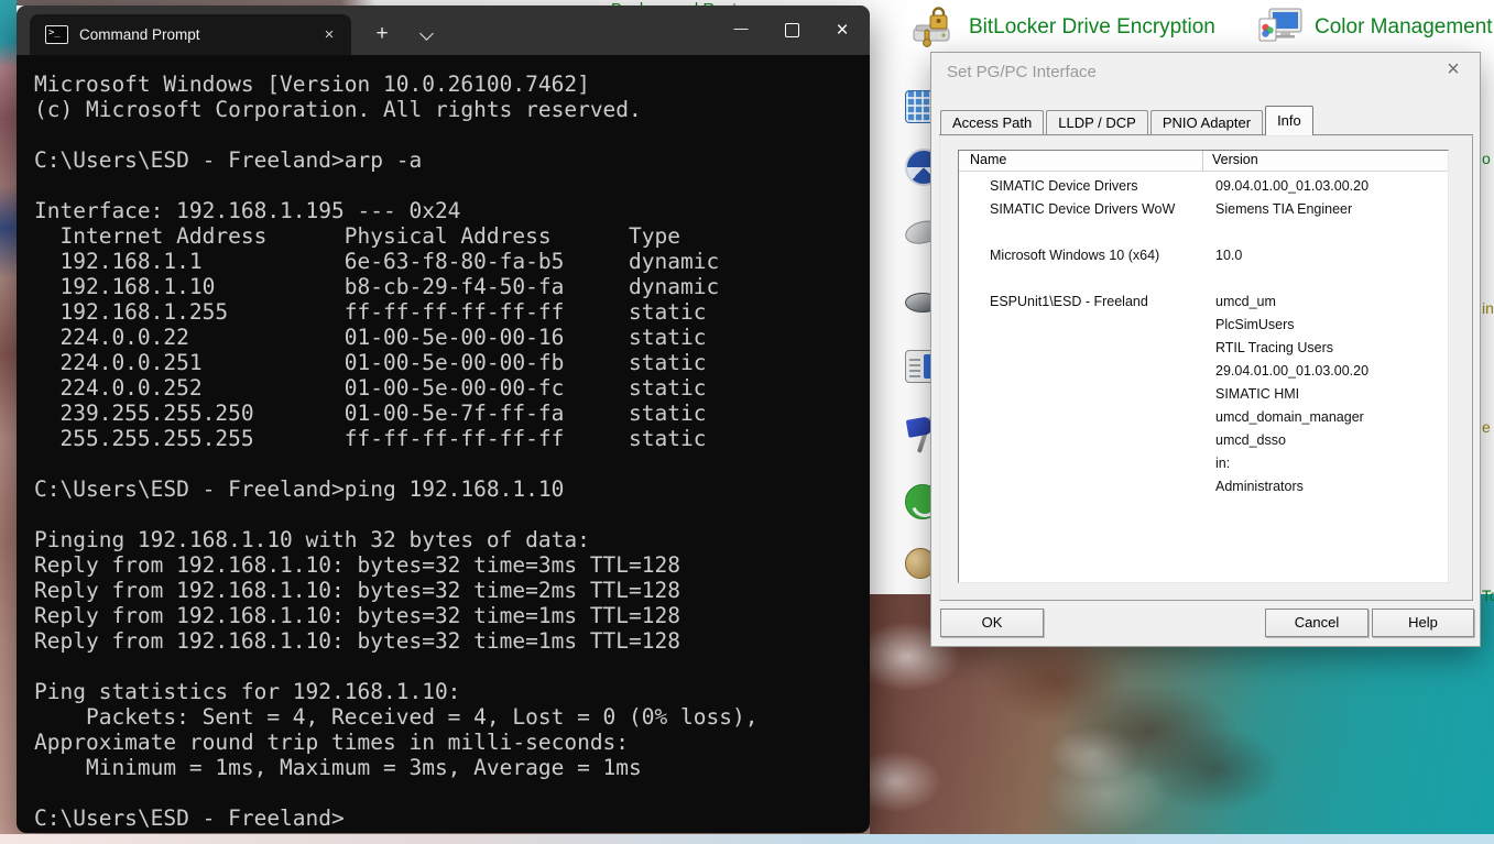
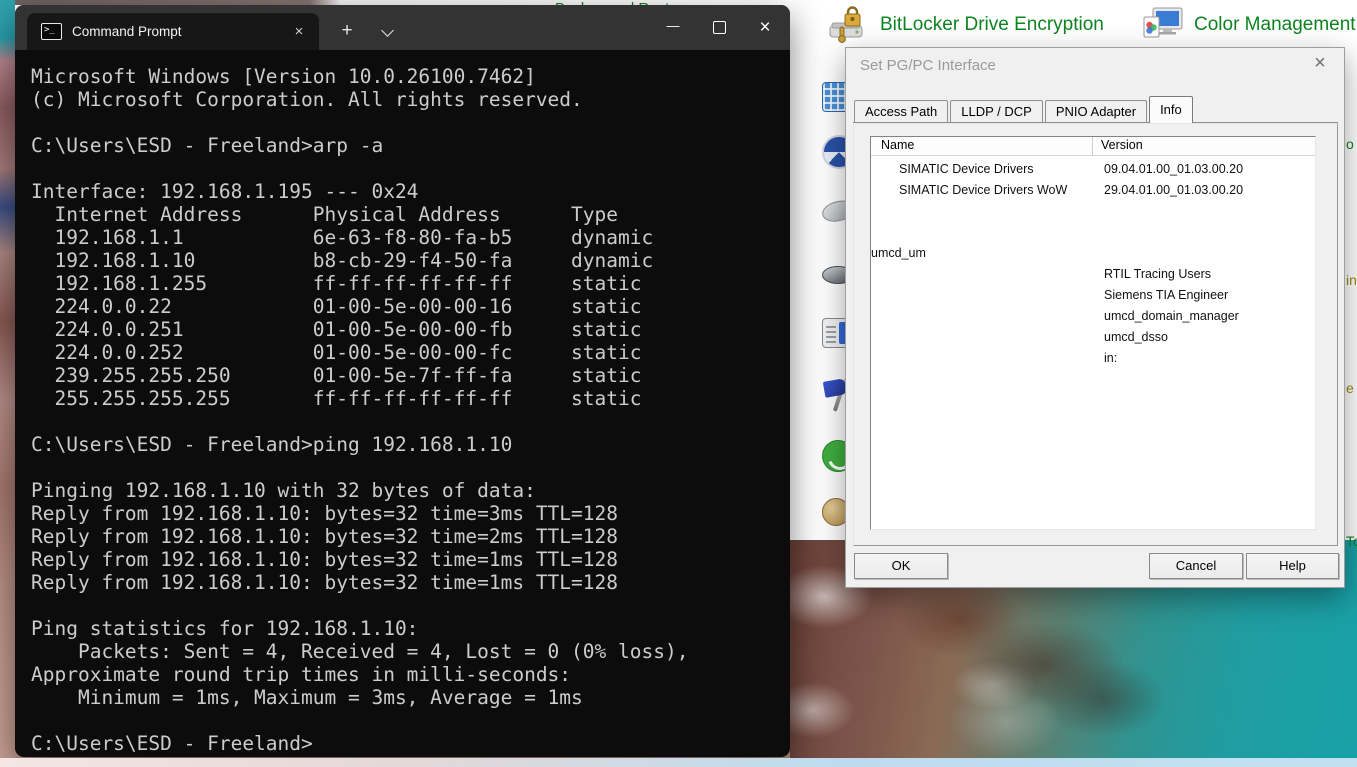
  BitLocker Drive Encryption
  Color Management
  o
  in
  e
  Set PG/PC Interface
  ×
  Access Path
  LLDP / DCP
  PNIO Adapter
  Info
  Name
  Version
  SIMATIC Device Drivers
  09.04.01.00_01.03.00.20
  SIMATIC Device Drivers WoW
- Siemens TIA Engineer
+ 29.04.01.00_01.03.00.20
- Microsoft Windows 10 (x64)
- 10.0
- ESPUnit1\ESD - Freeland
  umcd_um
- PlcSimUsers
  RTIL Tracing Users
- 29.04.01.00_01.03.00.20
+ Siemens TIA Engineer
- SIMATIC HMI
  umcd_domain_manager
  umcd_dsso
  in:
- Administrators
  OK
  Cancel
  Help
  >_
  Command Prompt
  ×
  +
  —
  ×
  Microsoft Windows [Version 10.0.26100.7462]
  (c) Microsoft Corporation. All rights reserved.
  C:\Users\ESD - Freeland>arp -a
  Interface: 192.168.1.195 --- 0x24
  Internet Address Physical Address Type
  192.168.1.1 6e-63-f8-80-fa-b5 dynamic
  192.168.1.10 b8-cb-29-f4-50-fa dynamic
  192.168.1.255 ff-ff-ff-ff-ff-ff static
  224.0.0.22 01-00-5e-00-00-16 static
  224.0.0.251 01-00-5e-00-00-fb static
  224.0.0.252 01-00-5e-00-00-fc static
  239.255.255.250 01-00-5e-7f-ff-fa static
  255.255.255.255 ff-ff-ff-ff-ff-ff static
  C:\Users\ESD - Freeland>ping 192.168.1.10
  Pinging 192.168.1.10 with 32 bytes of data:
  Reply from 192.168.1.10: bytes=32 time=3ms TTL=128
  Reply from 192.168.1.10: bytes=32 time=2ms TTL=128
  Reply from 192.168.1.10: bytes=32 time=1ms TTL=128
  Reply from 192.168.1.10: bytes=32 time=1ms TTL=128
  Ping statistics for 192.168.1.10:
  Packets: Sent = 4, Received = 4, Lost = 0 (0% loss),
  Approximate round trip times in milli-seconds:
  Minimum = 1ms, Maximum = 3ms, Average = 1ms
  C:\Users\ESD - Freeland>
